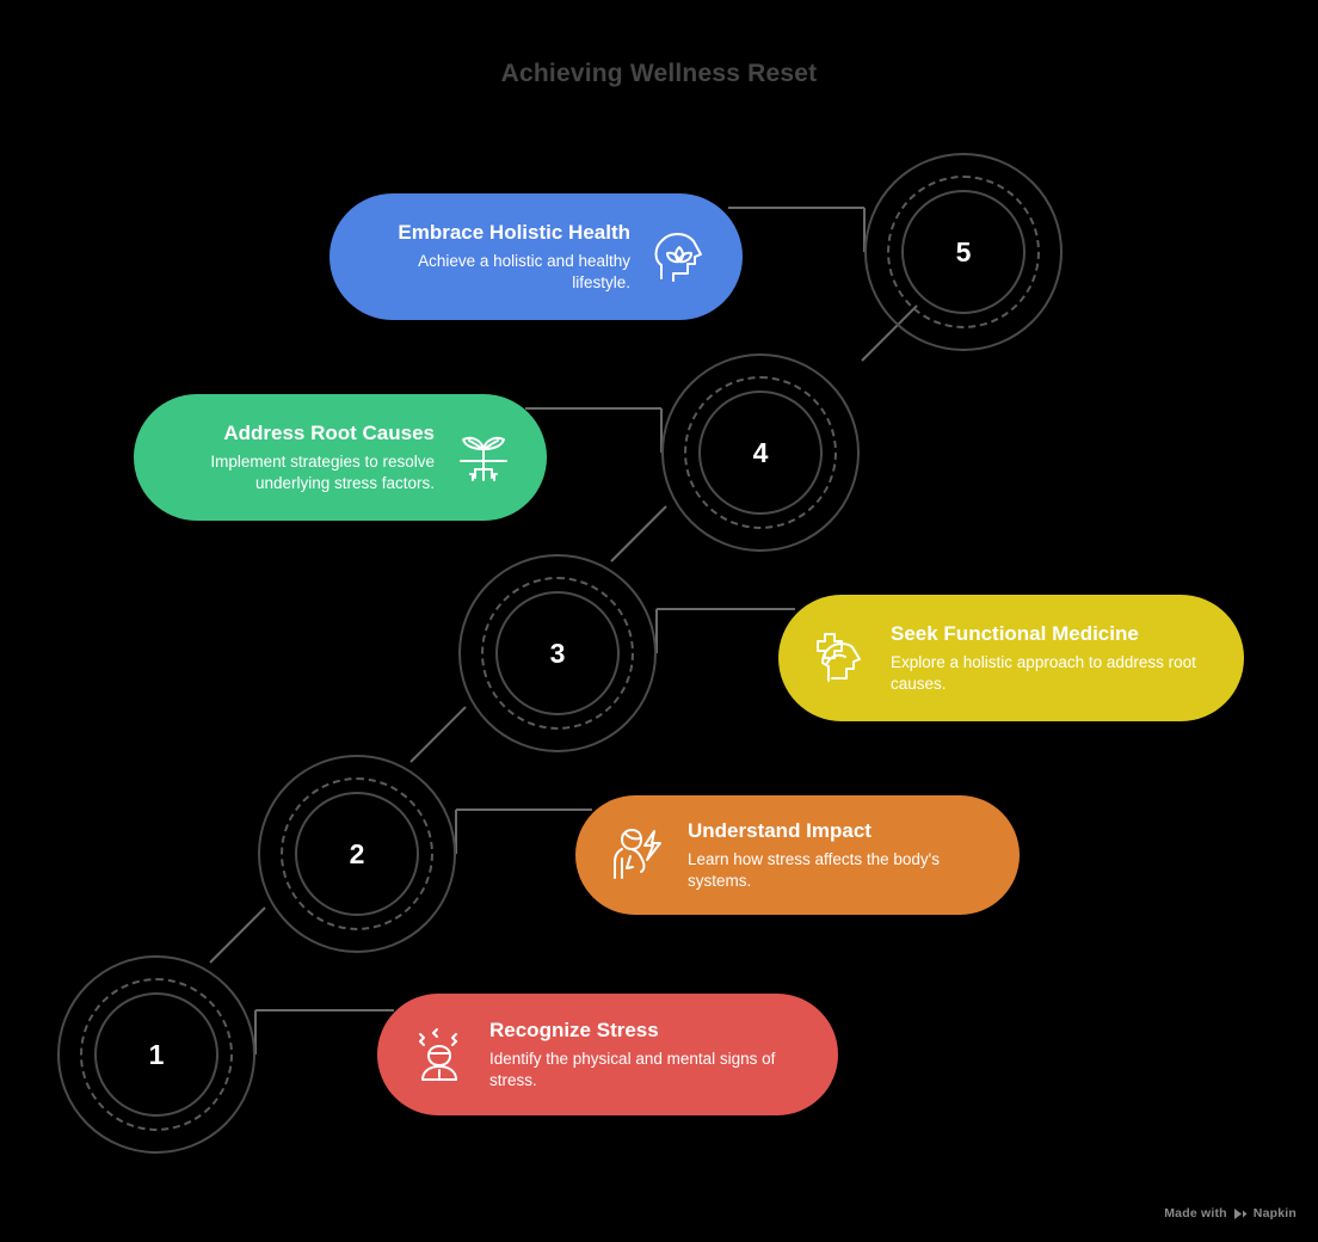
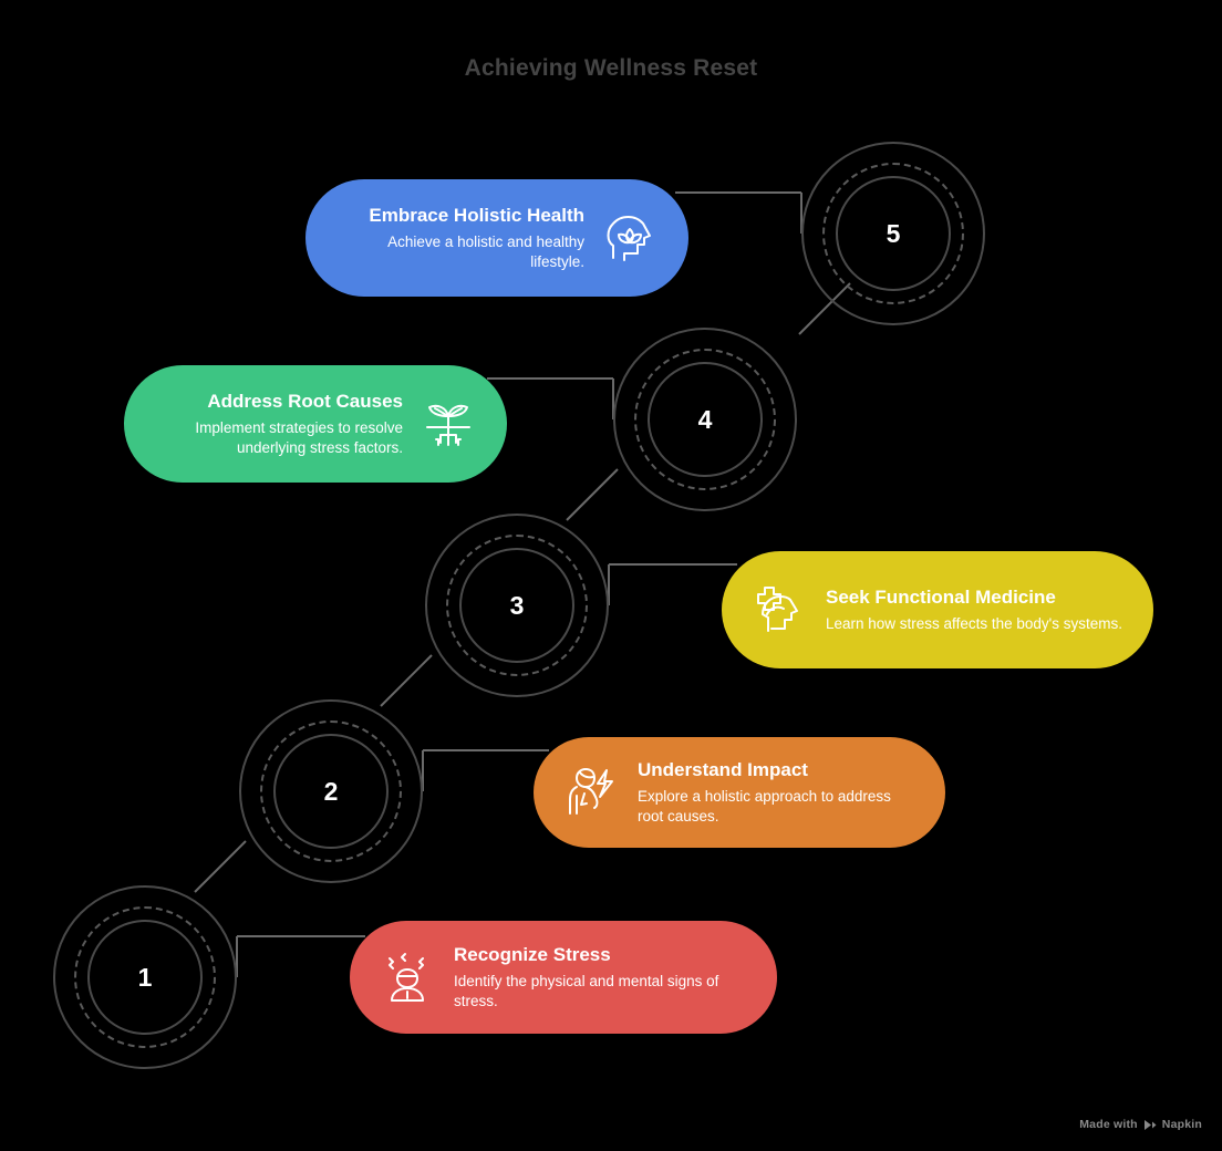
  Achieving Wellness Reset
  5
  Embrace Holistic Health
  Achieve a holistic and healthy lifestyle.
  4
  Address Root Causes
  Implement strategies to resolve underlying stress factors.
  3
  Seek Functional Medicine
- Explore a holistic approach to address root causes.
+ Learn how stress affects the body's systems.
  2
  Understand Impact
- Learn how stress affects the body's systems.
+ Explore a holistic approach to address root causes.
  1
  Recognize Stress
  Identify the physical and mental signs of stress.
  Made with
  Napkin
